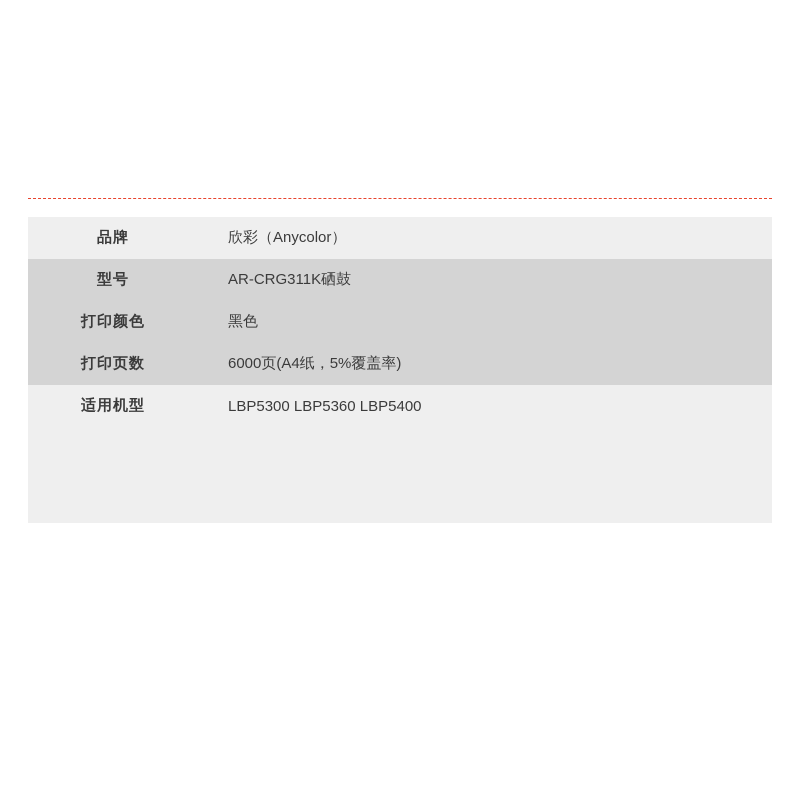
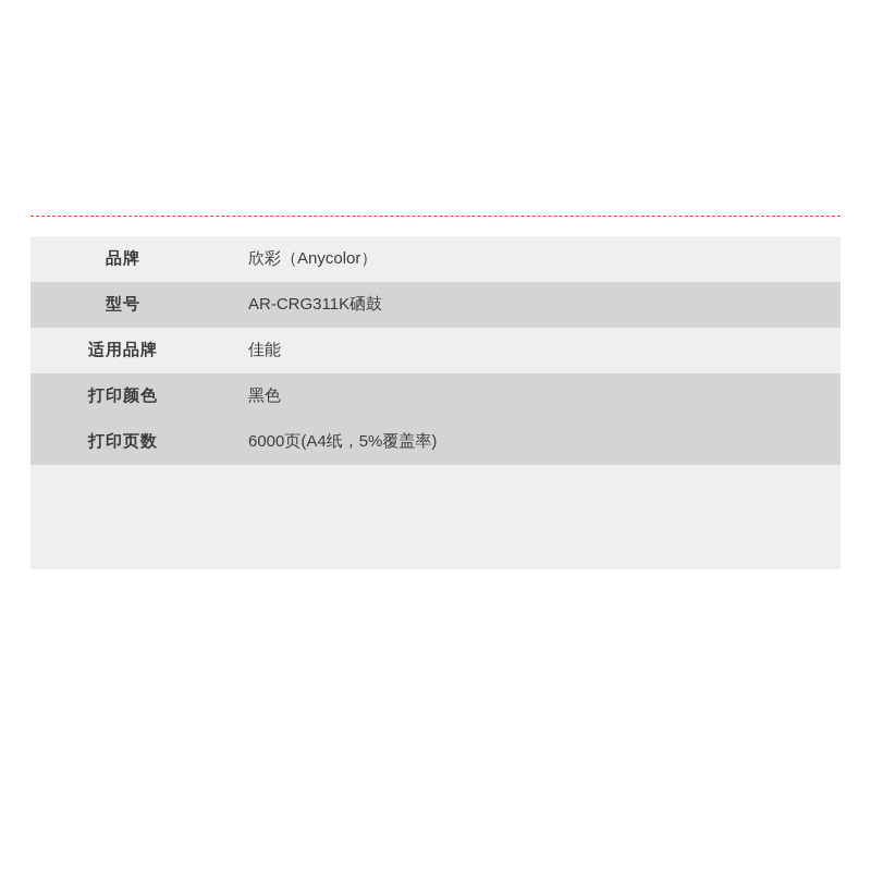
  品牌	欣彩（Anycolor）
  型号	AR-CRG311K硒鼓
+ 适用品牌	佳能
  打印颜色	黑色
  打印页数	6000页(A4纸，5%覆盖率)
- 适用机型	LBP5300 LBP5360 LBP5400
